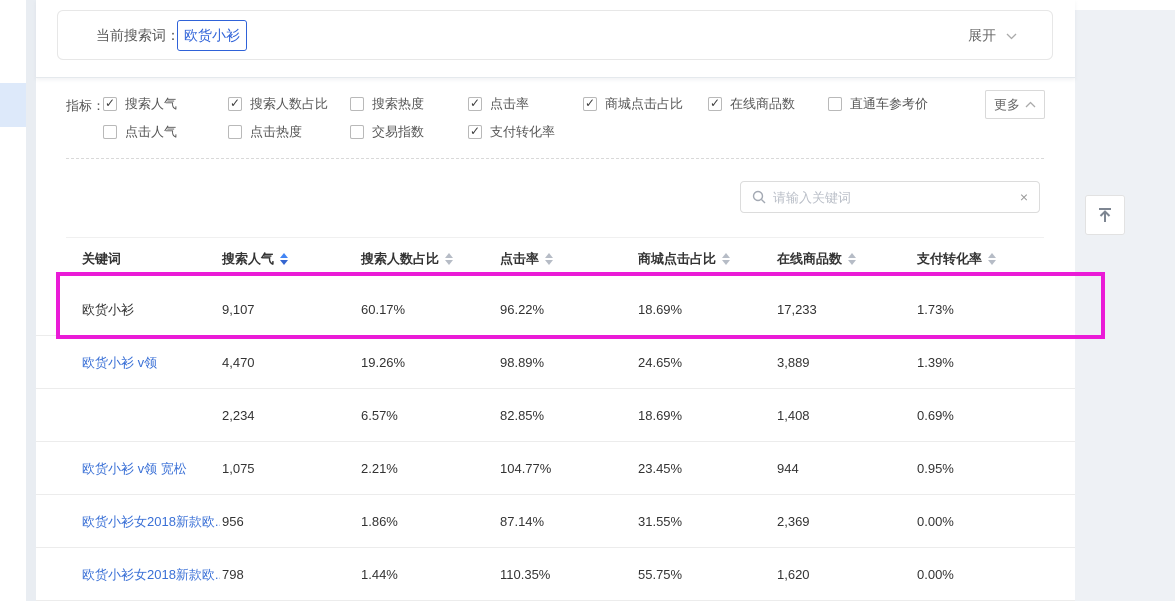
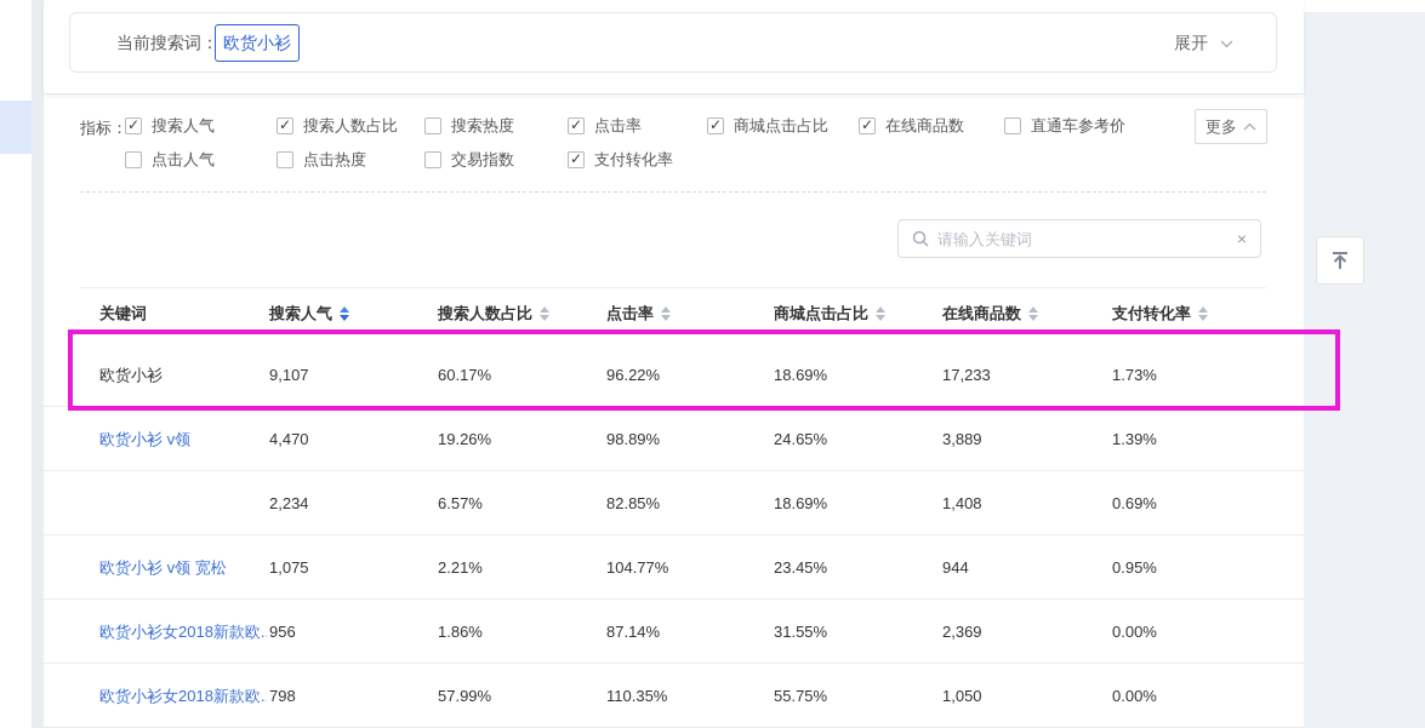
  当前搜索词：
  欧货小衫
  展开
  指标：
  搜索人气
  搜索人数占比
  搜索热度
  点击率
  商城点击占比
  在线商品数
  直通车参考价
  点击人气
  点击热度
  交易指数
  支付转化率
  更多
  请输入关键词
  ×
  关键词
  搜索人气
  搜索人数占比
  点击率
  商城点击占比
  在线商品数
  支付转化率
  欧货小衫
  9,107
  60.17%
  96.22%
  18.69%
  17,233
  1.73%
  欧货小衫 v领
  4,470
  19.26%
  98.89%
  24.65%
  3,889
  1.39%
  2,234
  6.57%
  82.85%
  18.69%
  1,408
  0.69%
  欧货小衫 v领 宽松
  1,075
  2.21%
  104.77%
  23.45%
  944
  0.95%
  欧货小衫女2018新款欧.
  956
  1.86%
  87.14%
  31.55%
  2,369
  0.00%
  欧货小衫女2018新款欧.
  798
- 1.44%
+ 57.99%
  110.35%
  55.75%
- 1,620
+ 1,050
  0.00%
